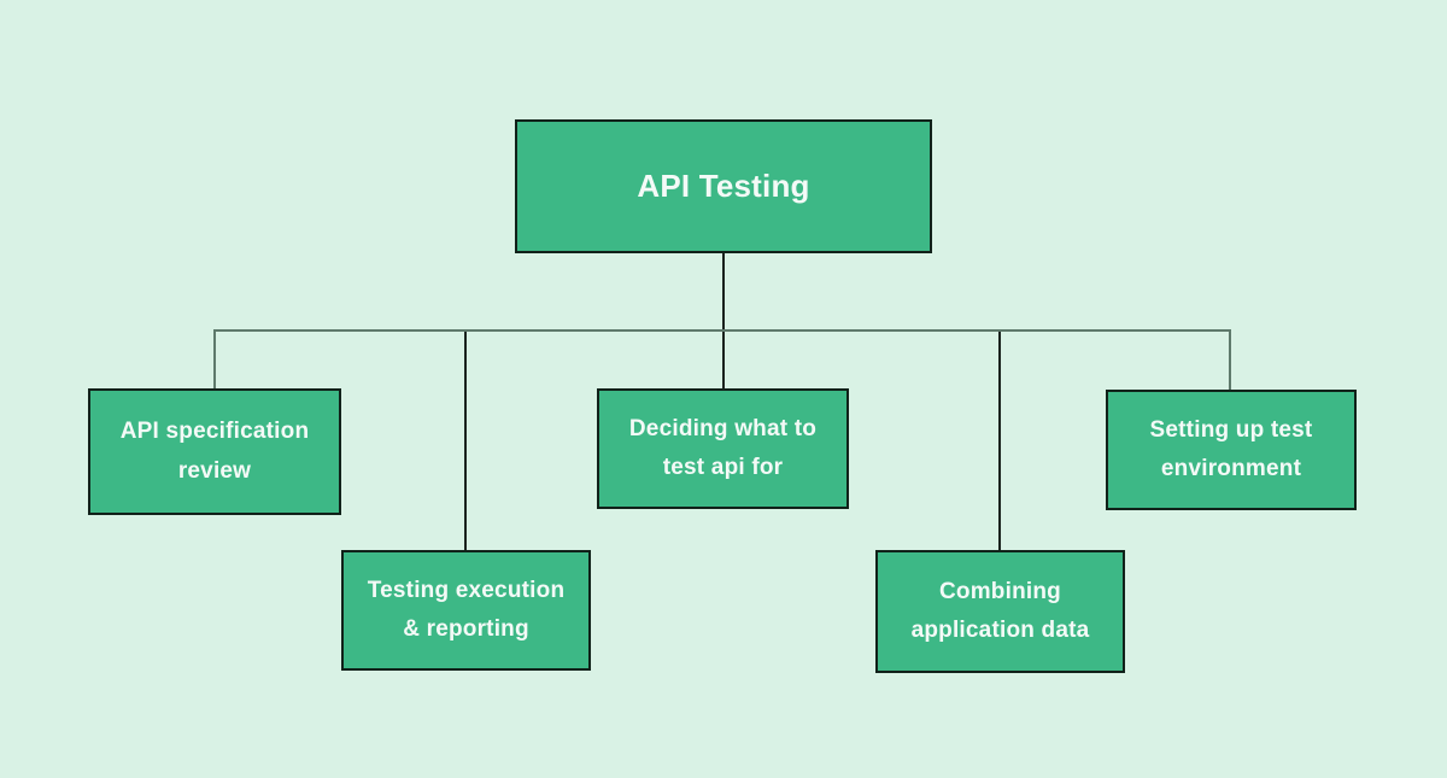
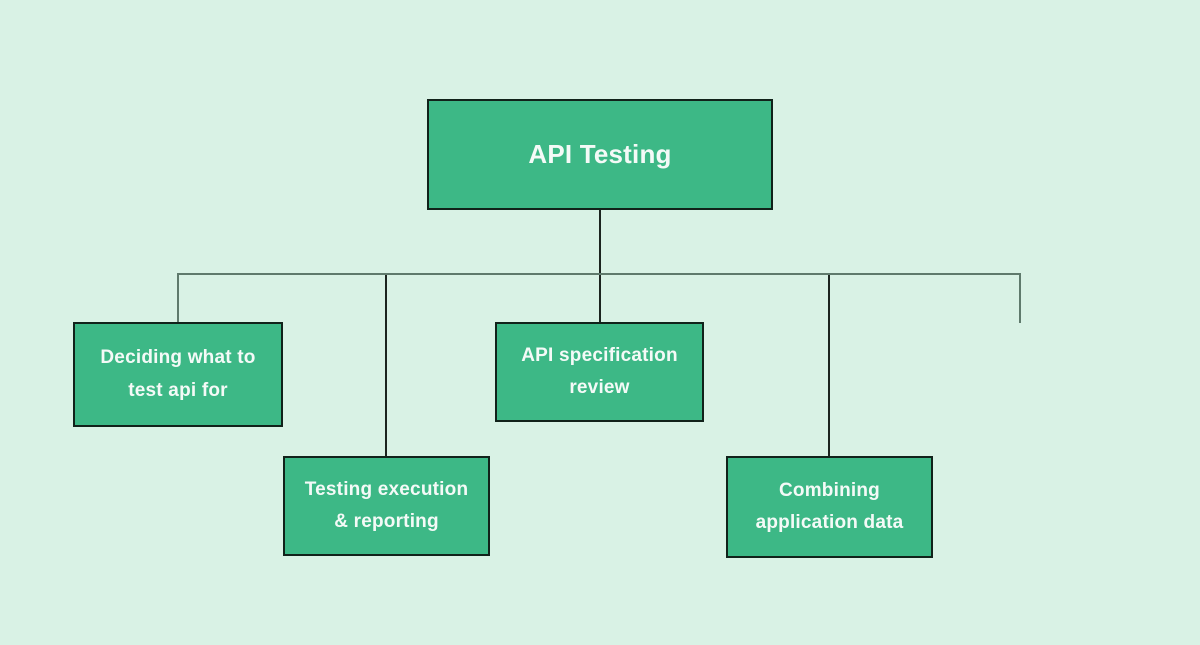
  API Testing
- API specification review
+ Deciding what to test api for
  Testing execution & reporting
- Deciding what to test api for
+ API specification review
  Combining application data
- Setting up test environment
